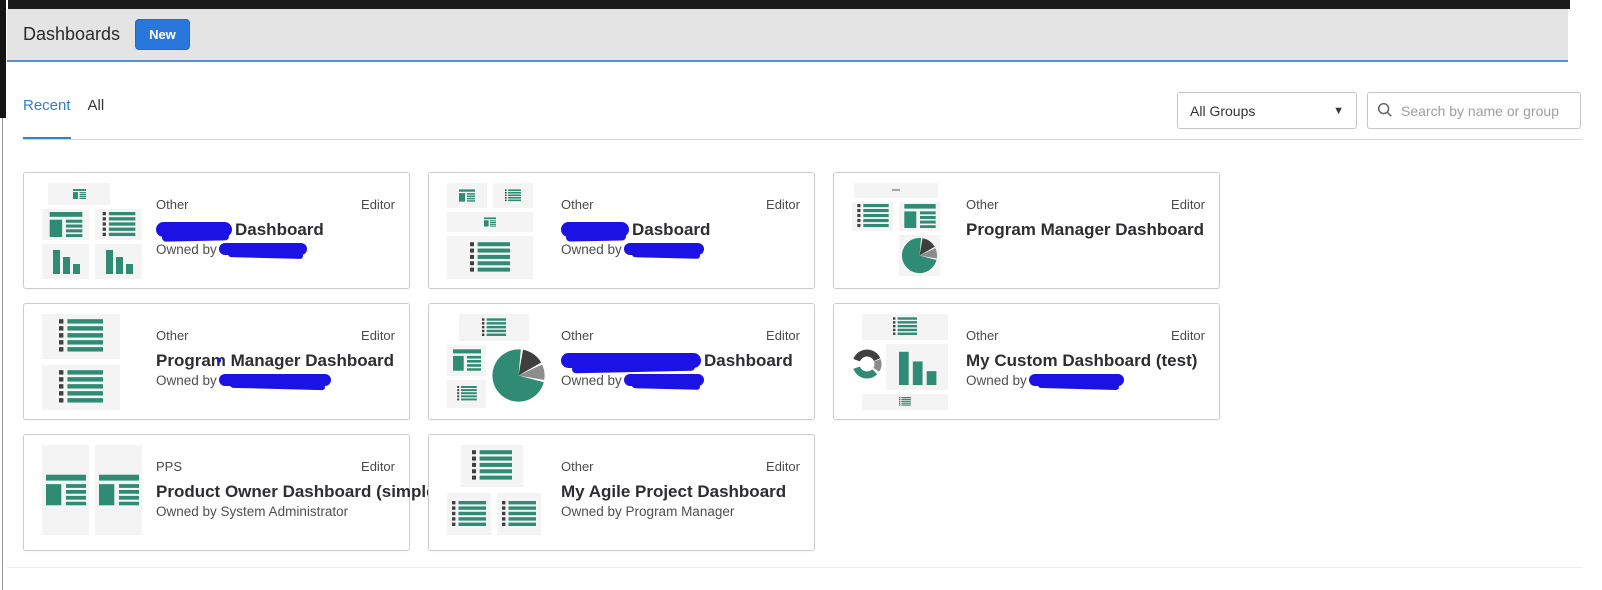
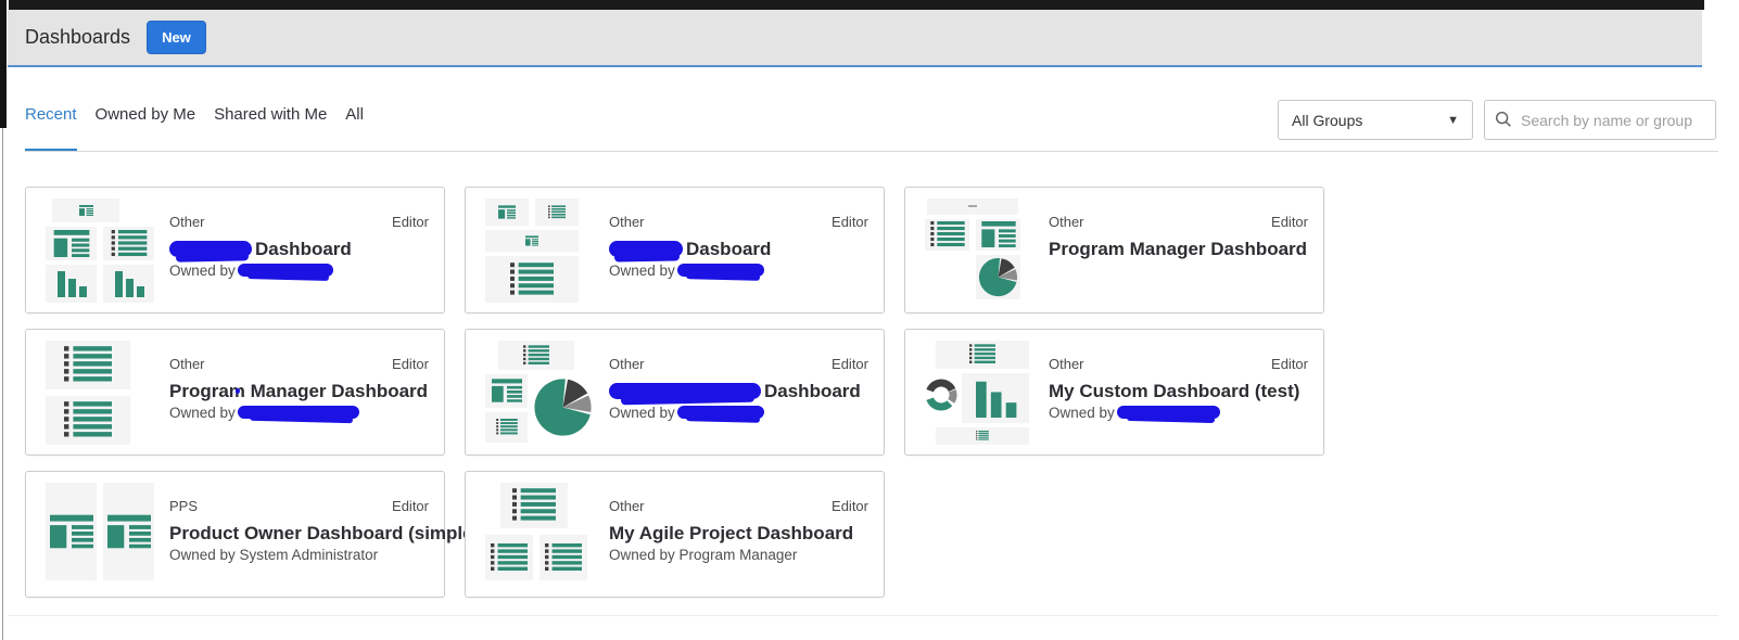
  Dashboards
  New
  Recent
+ Owned by Me
+ Shared with Me
  All
  All Groups
  ▼
  Search by name or group
  Other
  Editor
  Dashboard
  Owned by
  Other
  Editor
  Dasboard
  Owned by
  Other
  Editor
  Program Manager Dashboard
  Other
  Editor
  Progra Manager Dashboard
  Owned by
  Other
  Editor
  Dashboard
  Owned by
  Other
  Editor
  My Custom Dashboard (test)
  Owned by
  PPS
  Editor
  Product Owner Dashboard (simpl
  Owned by System Administrator
  Other
  Editor
  My Agile Project Dashboard
  Owned by Program Manager
